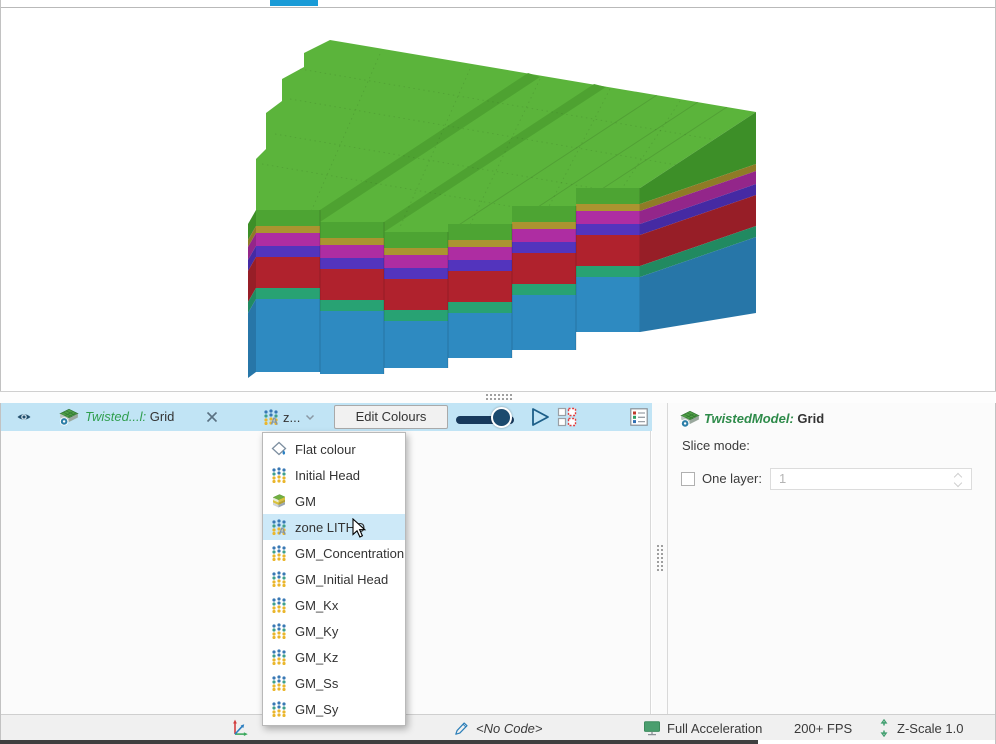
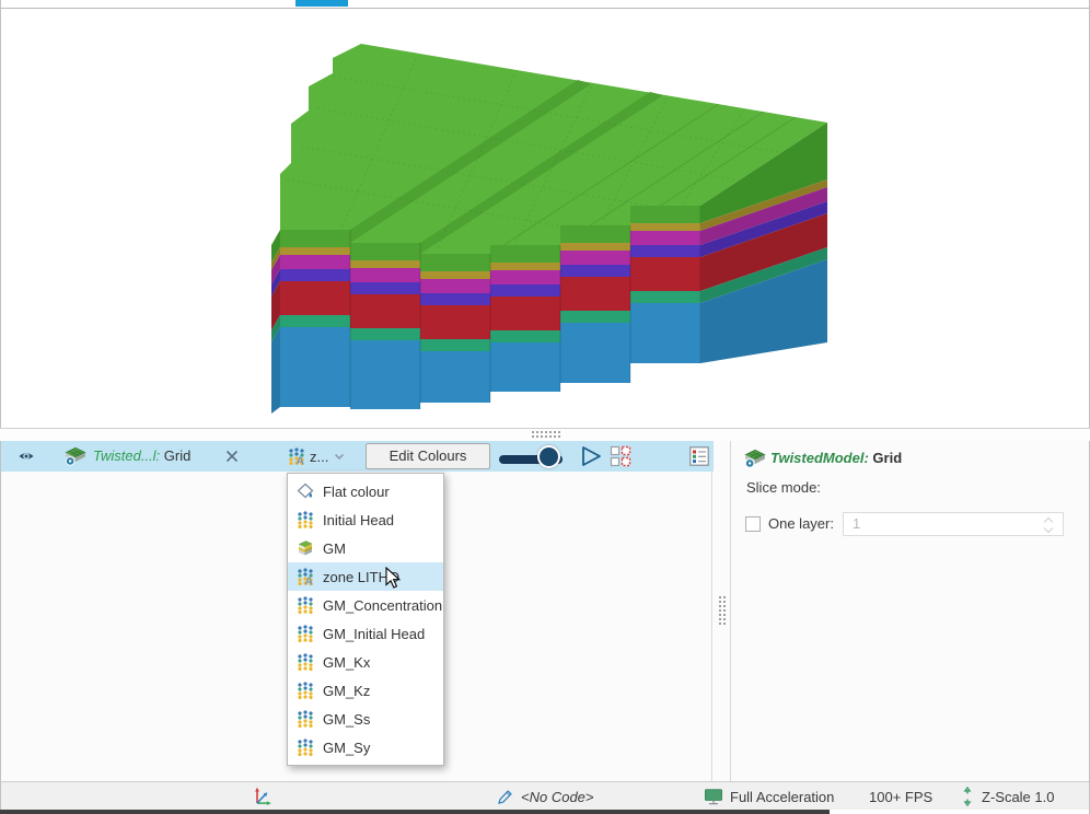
  Twisted...l: Grid
  z...
  Edit Colours
  TwistedModel: Grid
  Slice mode:
  One layer:
  1
  Flat colour
  Initial Head
  GM
  zone LITH
  GM_Concentration
  GM_Initial Head
  GM_Kx
- GM_Ky
  GM_Kz
  GM_Ss
  GM_Sy
  <No Code>
  Full Acceleration
- 200+ FPS
+ 100+ FPS
  Z-Scale 1.0
